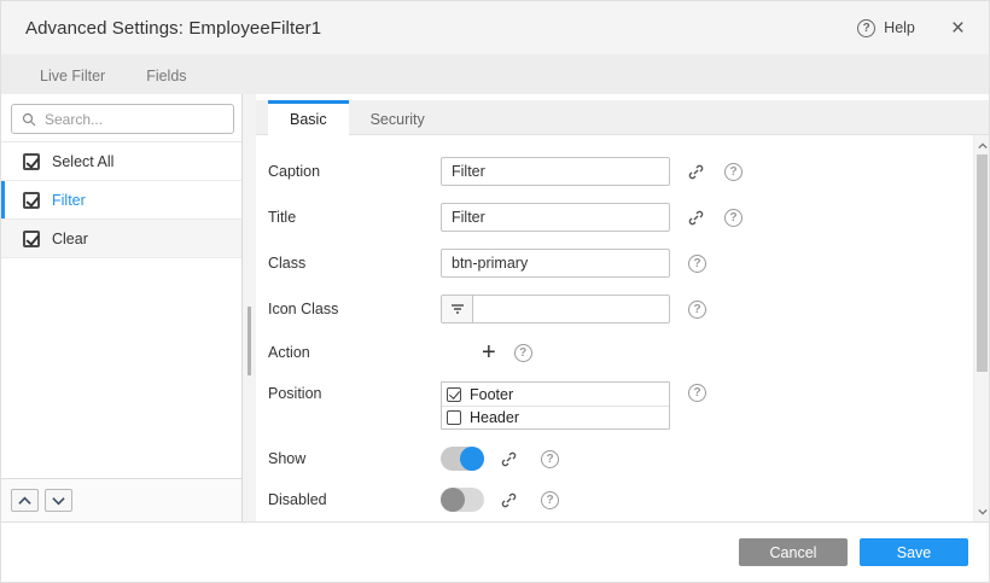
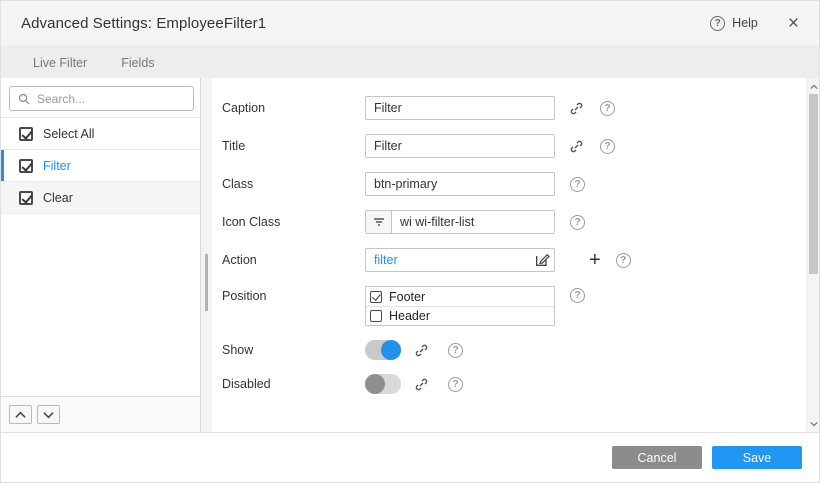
  Advanced Settings: EmployeeFilter1
  ?
  Help
  ×
  Live Filter
  Fields
  Search...
  Select All
  Filter
  Clear
- Basic
- Security
  Caption
  Filter
  ?
  Title
  Filter
  ?
  Class
  btn-primary
  ?
  Icon Class
+ wi wi-filter-list
  ?
  Action
+ filter
  +
  ?
  Position
  Footer
  Header
  ?
  Show
  ?
  Disabled
  ?
  Cancel
  Save
